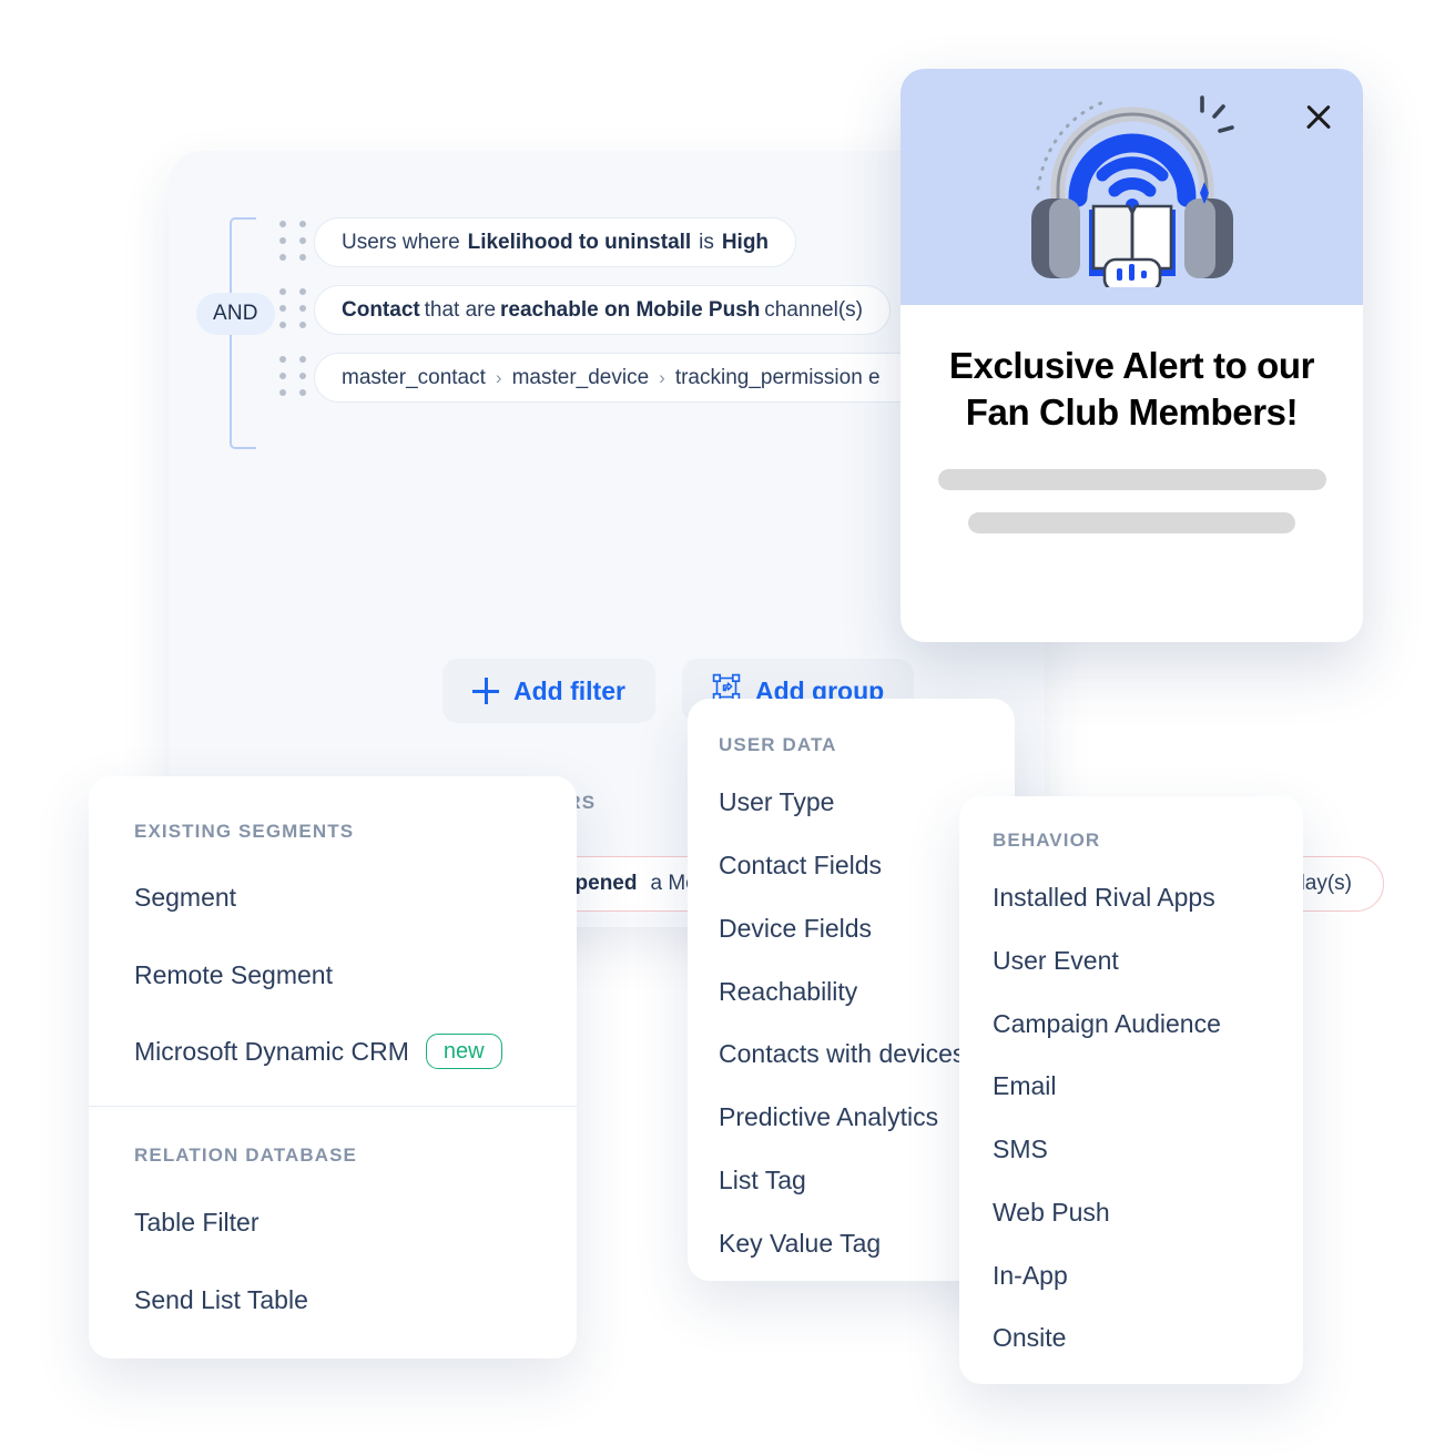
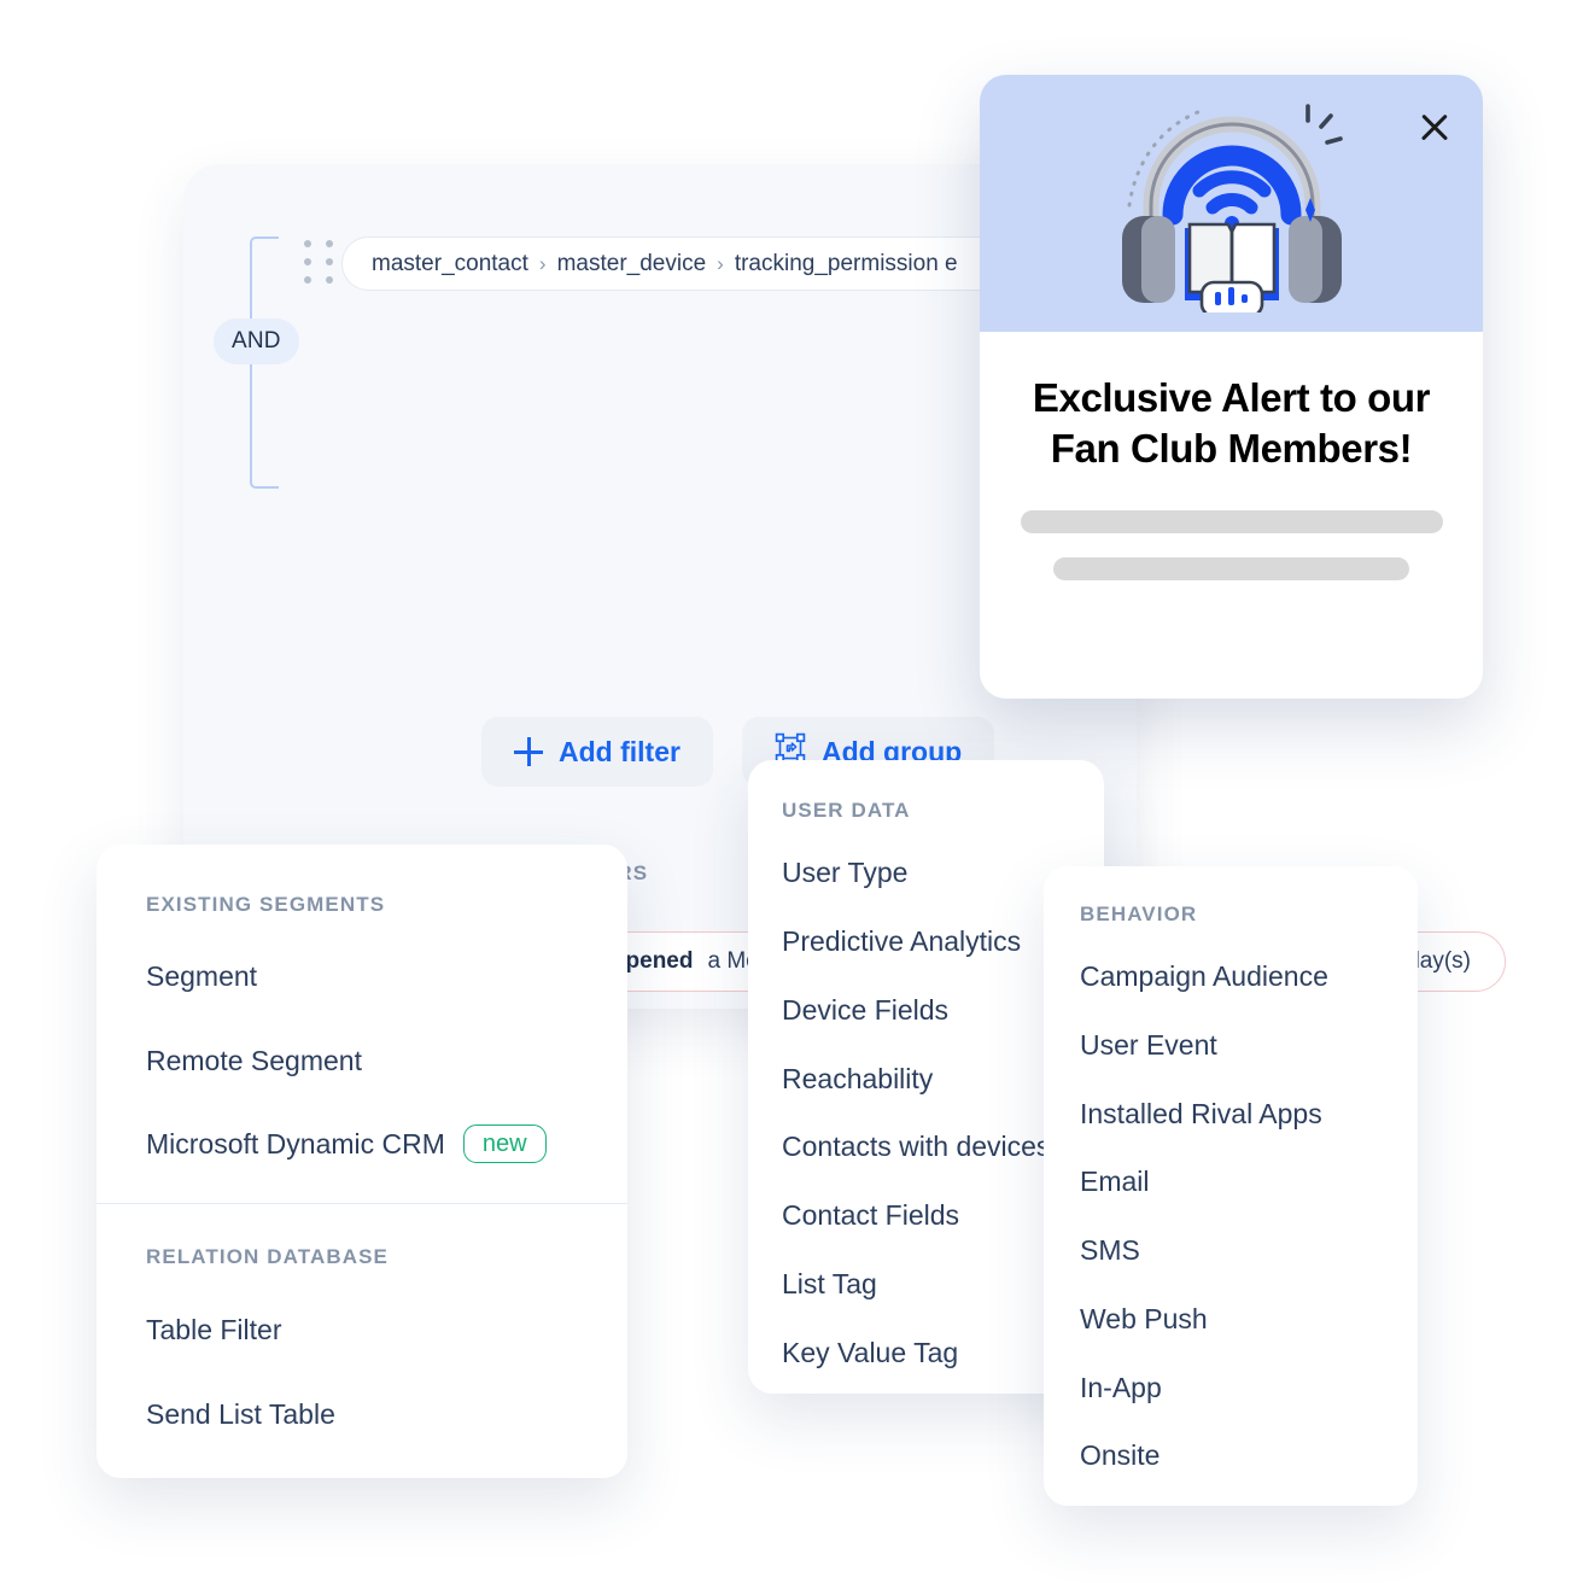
  AND
- Users where
- Likelihood to uninstall
- is
- High
- Contact
- that are
- reachable on Mobile Push
- channel(s)
  master_contact
  ›
  master_device
  ›
  tracking_permission e
  Add filter
  Add group
  pened
  Exclusive Alert to our
  Fan Club Members!
  EXISTING SEGMENTS
  Segment
  Remote Segment
  Microsoft Dynamic CRM
  new
  RELATION DATABASE
  Table Filter
  Send List Table
  USER DATA
  User Type
- Contact Fields
+ Predictive Analytics
  Device Fields
  Reachability
  Contacts with device
- Predictive Analytics
+ Contact Fields
  List Tag
  Key Value Tag
  BEHAVIOR
- Installed Rival Apps
+ Campaign Audience
  User Event
- Campaign Audience
+ Installed Rival Apps
  Email
  SMS
  Web Push
  In-App
  Onsite
